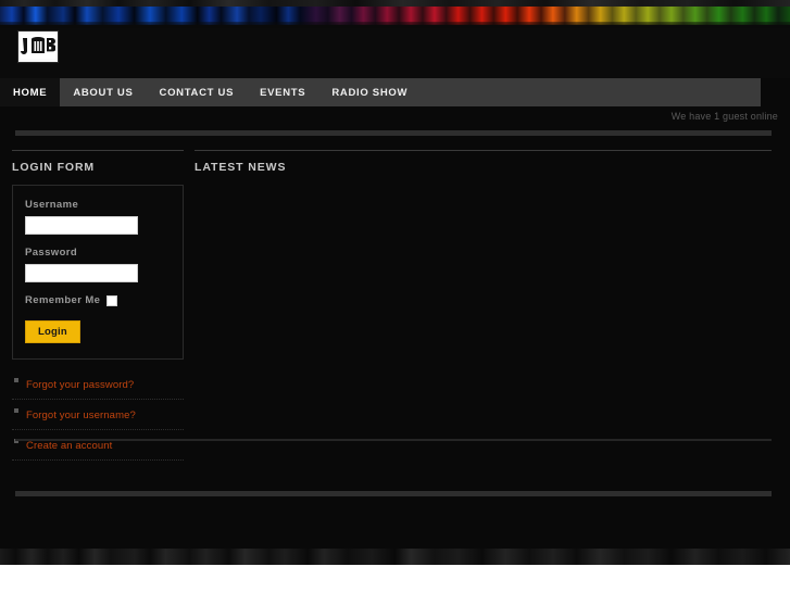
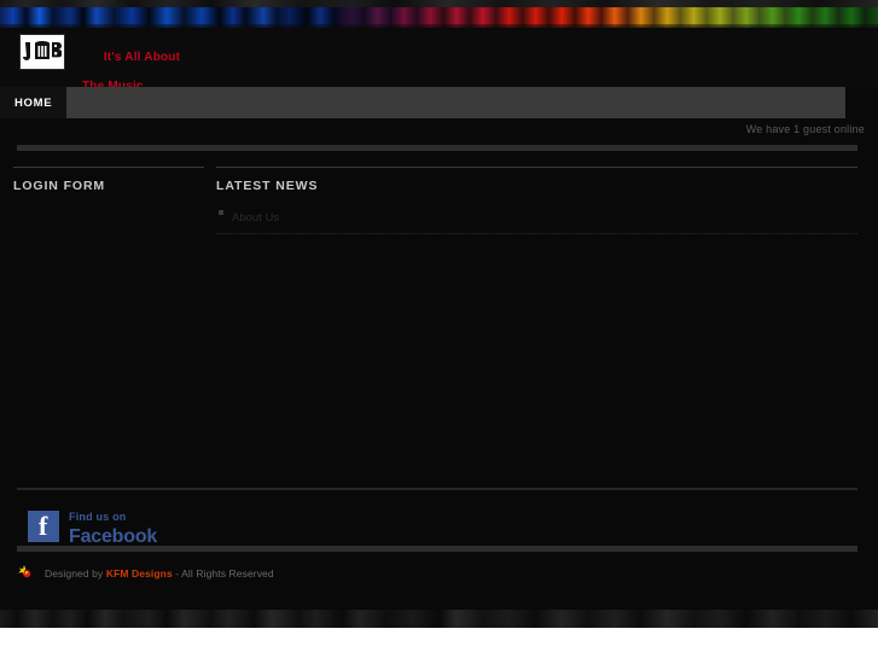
+ It's All About
  HOME
- ABOUT US
- CONTACT US
- EVENTS
- RADIO SHOW
  We have 1 guest online
  LOGIN FORM
- Username
- Password
- Remember Me
- Login
- Forgot your password?
- Forgot your username?
- Create an account
  LATEST NEWS
+ About Us
+ Find us on Facebook
+ Designed by KFM Designs - All Rights Reserved
